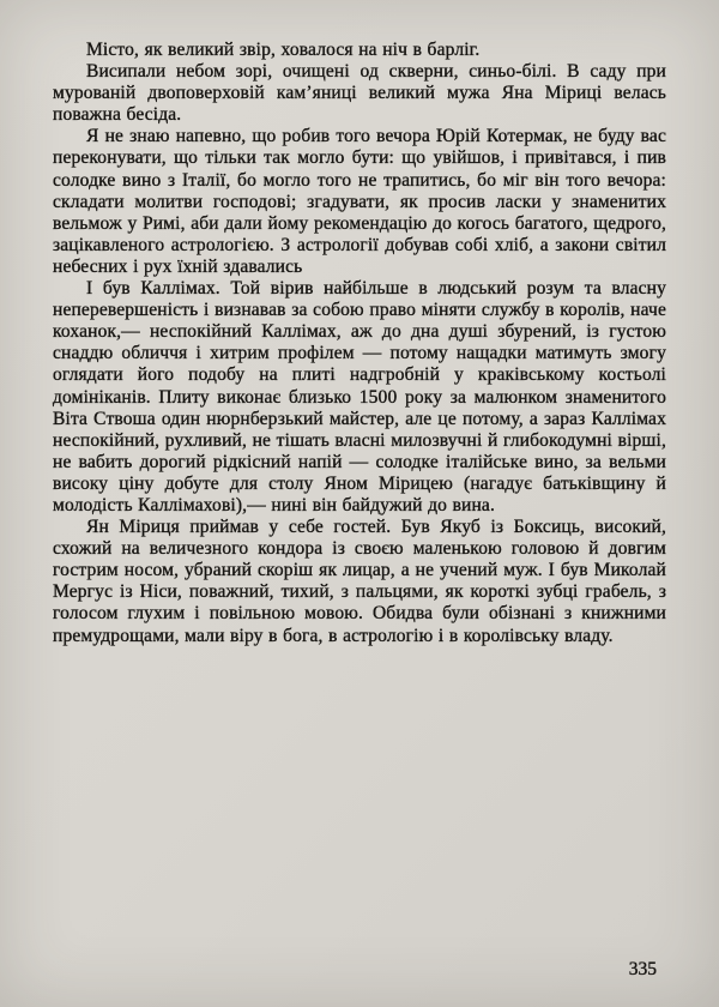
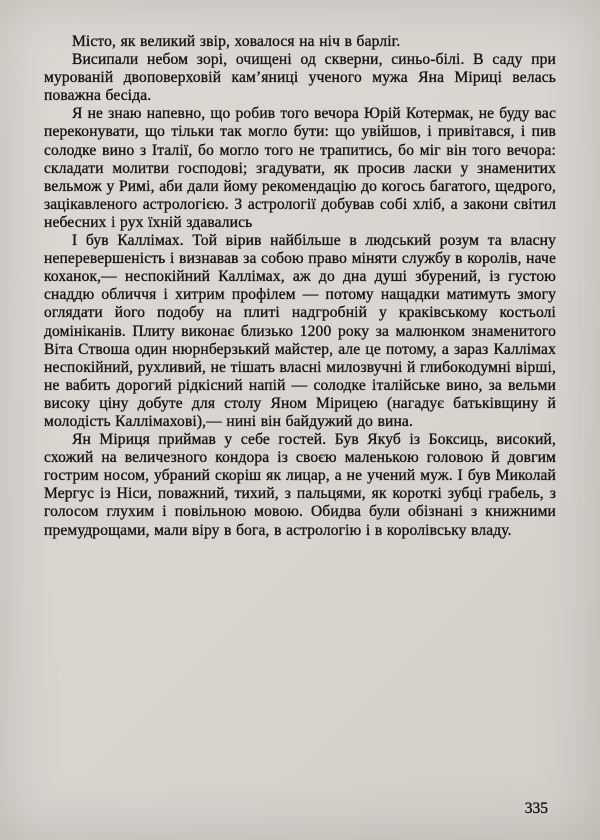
  Місто, як великий звір, ховалося на ніч в барліг.
- Висипали небом зорі, очищені од скверни, синьо-білі. В саду при мурованій двоповерховій кам’яниці великий мужа Яна Міриці велась поважна бесіда.
+ Висипали небом зорі, очищені од скверни, синьо-білі. В саду при мурованій двоповерховій кам’яниці ученого мужа Яна Міриці велась поважна бесіда.
  Я не знаю напевно, що робив того вечора Юрій Котермак, не буду вас переконувати, що тільки так могло бути: що увійшов, і привітався, і пив солодке вино з Італії, бо могло того не трапитись, бо міг він того вечора: складати молитви господові; згадувати, як просив ласки у знаменитих вельмож у Римі, аби дали йому рекомендацію до когось багатого, щедрого, зацікавленого астрологією. З астрології добував собі хліб, а закони світил небесних і рух їхній здавались
- І був Каллімах. Той вірив найбільше в людський розум та власну неперевершеність і визнавав за собою право міняти службу в королів, наче коханок,— неспокійний Каллімах, аж до дна душі збурений, із густою снаддю обличчя і хитрим профілем — потому нащадки матимуть змогу оглядати його подобу на плиті надгробній у краківському костьолі домініканів. Плиту виконає близько 1500 року за малюнком знаменитого Віта Ствоша один нюрнберзький майстер, але це потому, а зараз Каллімах неспокійний, рухливий, не тішать власні милозвучні й глибокодумні вірші, не вабить дорогий рідкісний напій — солодке італійське вино, за вельми високу ціну добуте для столу Яном Мірицею (нагадує батьківщину й молодість Каллімахові),— нині він байдужий до вина.
+ І був Каллімах. Той вірив найбільше в людський розум та власну неперевершеність і визнавав за собою право міняти службу в королів, наче коханок,— неспокійний Каллімах, аж до дна душі збурений, із густою снаддю обличчя і хитрим профілем — потому нащадки матимуть змогу оглядати його подобу на плиті надгробній у краківському костьолі домініканів. Плиту виконає близько 1200 року за малюнком знаменитого Віта Ствоша один нюрнберзький майстер, але це потому, а зараз Каллімах неспокійний, рухливий, не тішать власні милозвучні й глибокодумні вірші, не вабить дорогий рідкісний напій — солодке італійське вино, за вельми високу ціну добуте для столу Яном Мірицею (нагадує батьківщину й молодість Каллімахові),— нині він байдужий до вина.
  Ян Міриця приймав у себе гостей. Був Якуб із Боксиць, високий, схожий на величезного кондора із своєю маленькою головою й довгим гострим носом, убраний скоріш як лицар, а не учений муж. І був Миколай Мергус із Ніси, поважний, тихий, з пальцями, як короткі зубці грабель, з голосом глухим і повільною мовою. Обидва були обізнані з книжними премудрощами, мали віру в бога, в астрологію і в королівську владу.
  335
